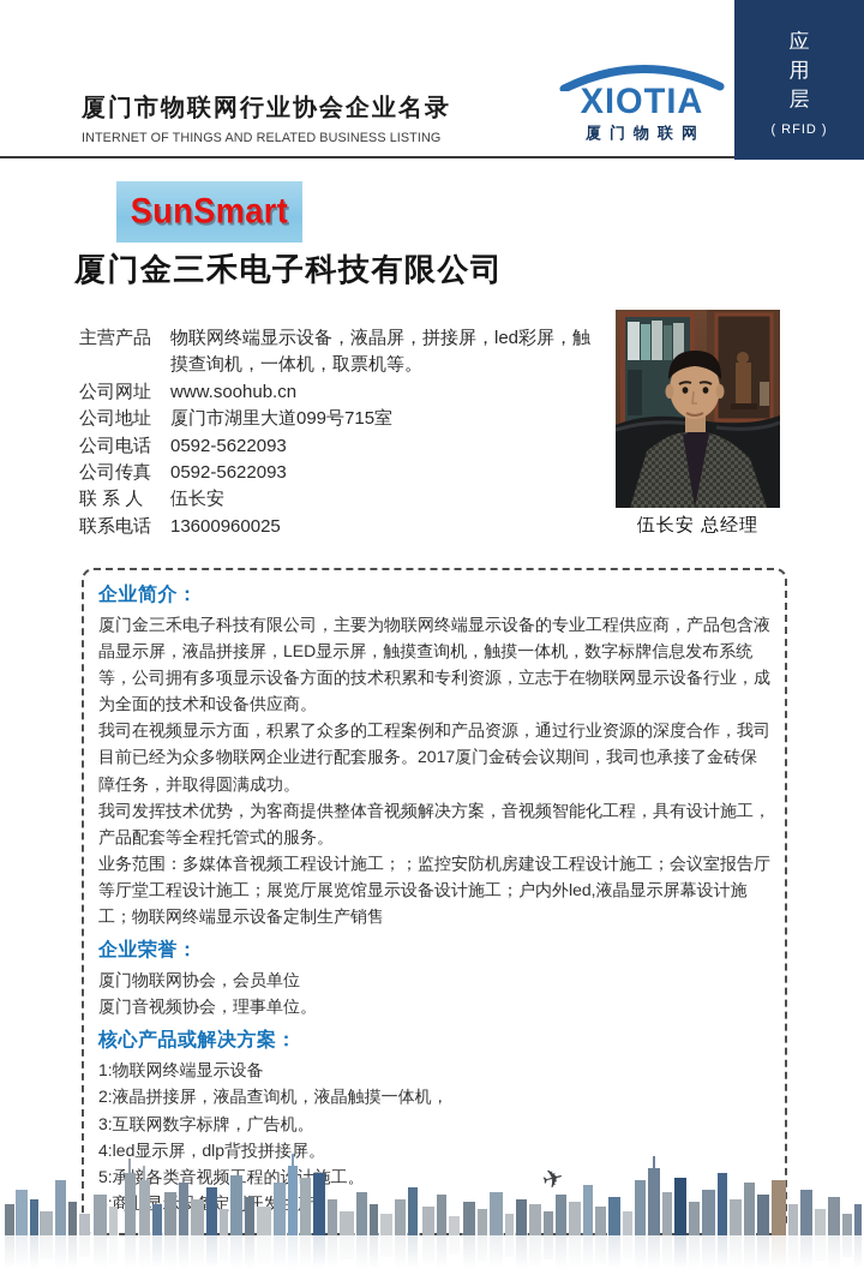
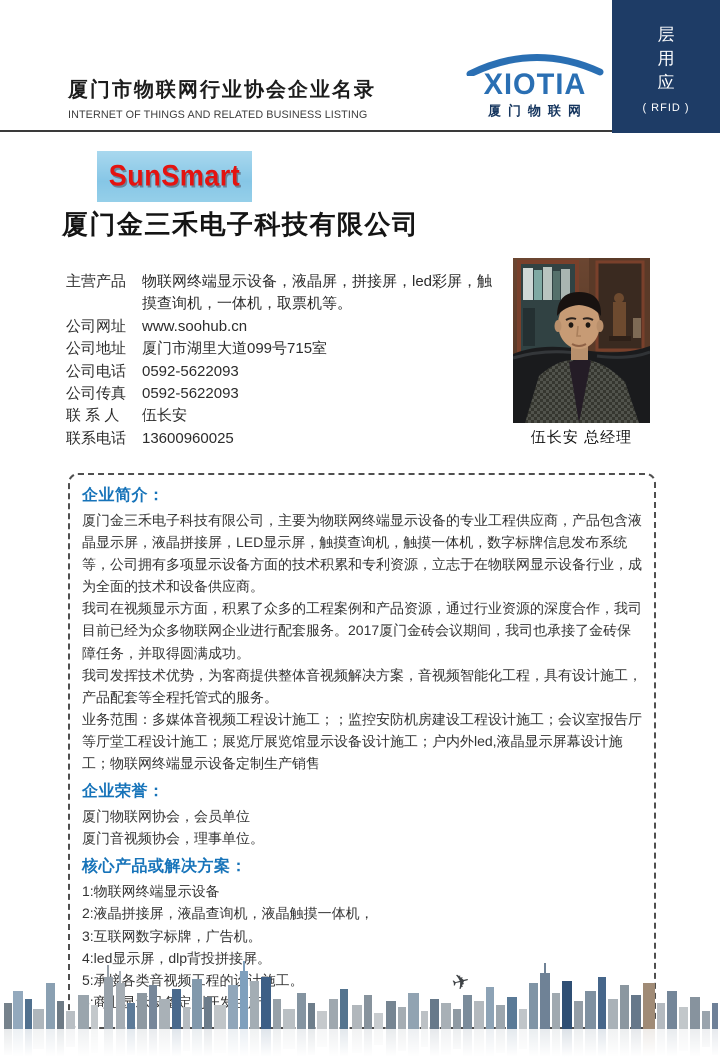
  厦门市物联网行业协会企业名录
  INTERNET OF THINGS AND RELATED BUSINESS LISTING
  XIOTIA
  厦门物联网
- 应
+ 层
  用
- 层
+ 应
  ( RFID )
  SunSmart
  厦门金三禾电子科技有限公司
  主营产品
  物联网终端显示设备，液晶屏，拼接屏，led彩屏，触摸查询机，一体机，取票机等。
  公司网址
  www.soohub.cn
  公司地址
  厦门市湖里大道099号715室
  公司电话
  0592-5622093
  公司传真
  0592-5622093
  联 系 人
  伍长安
  联系电话
  13600960025
  伍长安 总经理
  企业简介：
  厦门金三禾电子科技有限公司，主要为物联网终端显示设备的专业工程供应商，产品包含液晶显示屏，液晶拼接屏，LED显示屏，触摸查询机，触摸一体机，数字标牌信息发布系统等，公司拥有多项显示设备方面的技术积累和专利资源，立志于在物联网显示设备行业，成为全面的技术和设备供应商。
  我司在视频显示方面，积累了众多的工程案例和产品资源，通过行业资源的深度合作，我司目前已经为众多物联网企业进行配套服务。2017厦门金砖会议期间，我司也承接了金砖保障任务，并取得圆满成功。
  我司发挥技术优势，为客商提供整体音视频解决方案，音视频智能化工程，具有设计施工，产品配套等全程托管式的服务。
  业务范围：多媒体音视频工程设计施工；；监控安防机房建设工程设计施工；会议室报告厅等厅堂工程设计施工；展览厅展览馆显示设备设计施工；户内外led,液晶显示屏幕设计施工；物联网终端显示设备定制生产销售
  企业荣誉：
  厦门物联网协会，会员单位
  厦门音视频协会，理事单位。
  核心产品或解决方案：
  1:物联网终端显示设备
  2:液晶拼接屏，液晶查询机，液晶触摸一体机，
  3:互联网数字标牌，广告机。
  4:led显示屏，dlp背投拼接屏。
  5:承接各类音视频程的计工。
